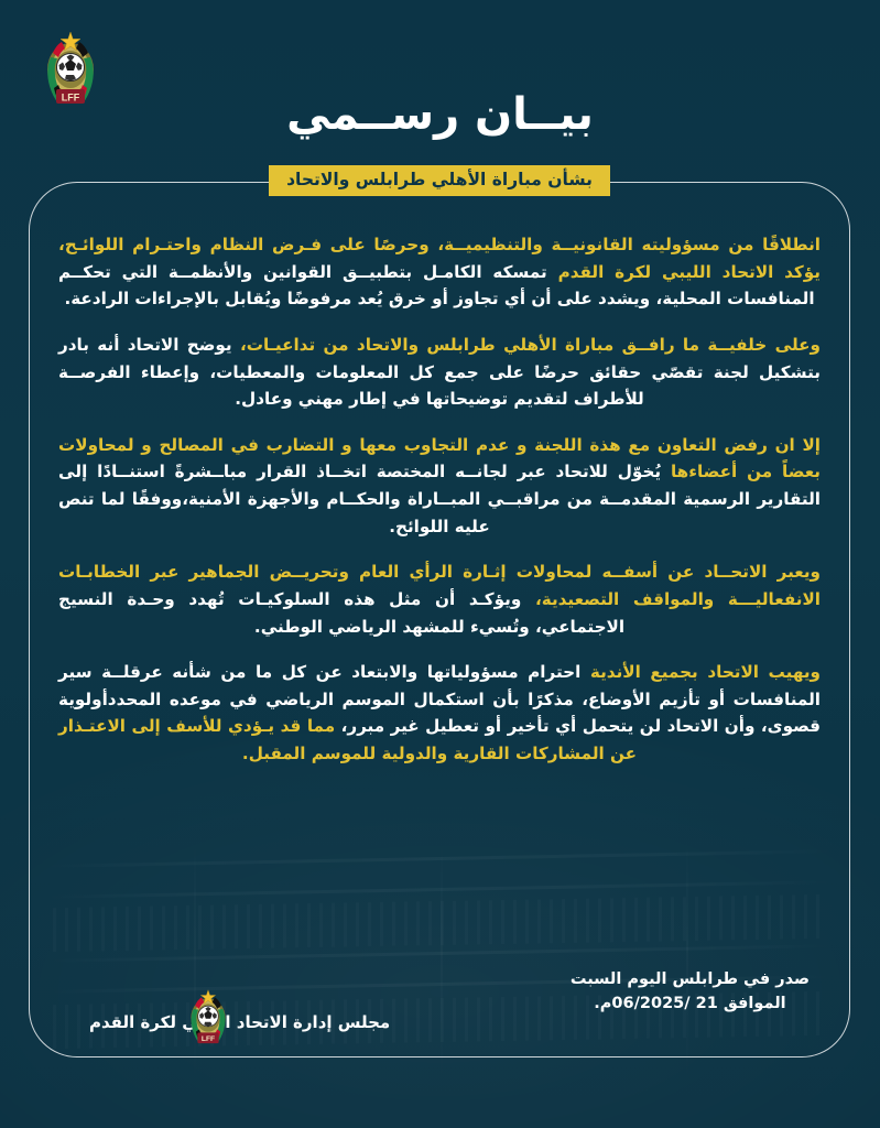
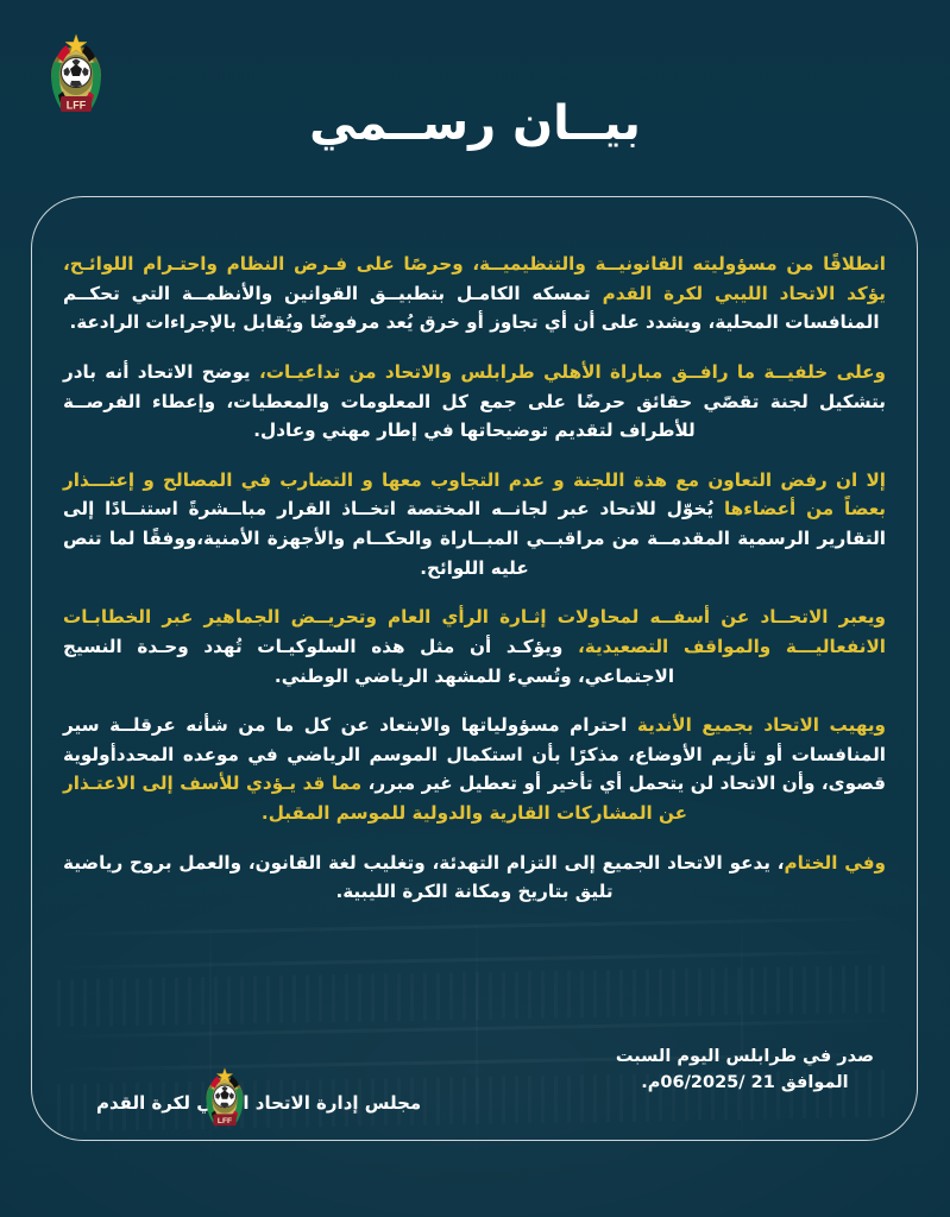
  LFF
  بيــان رســمي
- بشأن مباراة الأهلي طرابلس والاتحاد
  انطلاقًا من مسؤوليته القانونيــة والتنظيميــة، وحرصًا على فـرض النظام واحتـرام اللوائـح، يؤكد الاتحاد الليبي لكرة القدم تمسكه الكامـل بتطبيــق القوانين والأنظمــة التي تحكــم المنافسات المحلية، ويشدد على أن أي تجاوز أو خرق يُعد مرفوضًا ويُقابل بالإجراءات الرادعة.
  وعلى خلفيــة ما رافــق مباراة الأهلي طرابلس والاتحاد من تداعيـات، يوضح الاتحاد أنه بادر بتشكيل لجنة تقصّي حقائق حرضًا على جمع كل المعلومات والمعطيات، وإعطاء الفرصــة للأطراف لتقديم توضيحاتها في إطار مهني وعادل.
- إلا ان رفض التعاون مع هذة اللجنة و عدم التجاوب معها و التضارب في المصالح و لمحاولات بعضاً من أعضاءها يُخوّل للاتحاد عبر لجانــه المختصة اتخــاذ القرار مباــشرةً استنــادًا إلى التقارير الرسمية المقدمــة من مراقبــي المبــاراة والحكــام والأجهزة الأمنية،ووفقًا لما تنص عليه اللوائح.
+ إلا ان رفض التعاون مع هذة اللجنة و عدم التجاوب معها و التضارب في المصالح و إعتـــذار بعضاً من أعضاءها يُخوّل للاتحاد عبر لجانــه المختصة اتخــاذ القرار مباــشرةً استنــادًا إلى التقارير الرسمية المقدمــة من مراقبــي المبــاراة والحكــام والأجهزة الأمنية،ووفقًا لما تنص عليه اللوائح.
  ويعبر الاتحــاد عن أسفــه لمحاولات إثـارة الرأي العام وتحريــض الجماهير عبر الخطابـات الانفعاليـــة والمواقف التصعيدية، ويؤكـد أن مثل هذه السلوكيـات تُهدد وحـدة النسيج الاجتماعي، وتُسيء للمشهد الرياضي الوطني.
  ويهيب الاتحاد بجميع الأندية احترام مسؤولياتها والابتعاد عن كل ما من شأنه عرقلــة سير المنافسات أو تأزيم الأوضاع، مذكرًا بأن استكمال الموسم الرياضي في موعده المحددأولوية قصوى، وأن الاتحاد لن يتحمل أي تأخير أو تعطيل غير مبرر، مما قد يـؤدي للأسف إلى الاعتـذار عن المشاركات القارية والدولية للموسم المقبل.
+ وفي الختام، يدعو الاتحاد الجميع إلى التزام التهدئة، وتغليب لغة القانون، والعمل بروح رياضية تليق بتاريخ ومكانة الكرة الليبية.
  صدر في طرابلس اليوم السبت
  الموافق 21 /06/2025م.
  مجلس إدارة الاتحاد اي لكرة القدم
